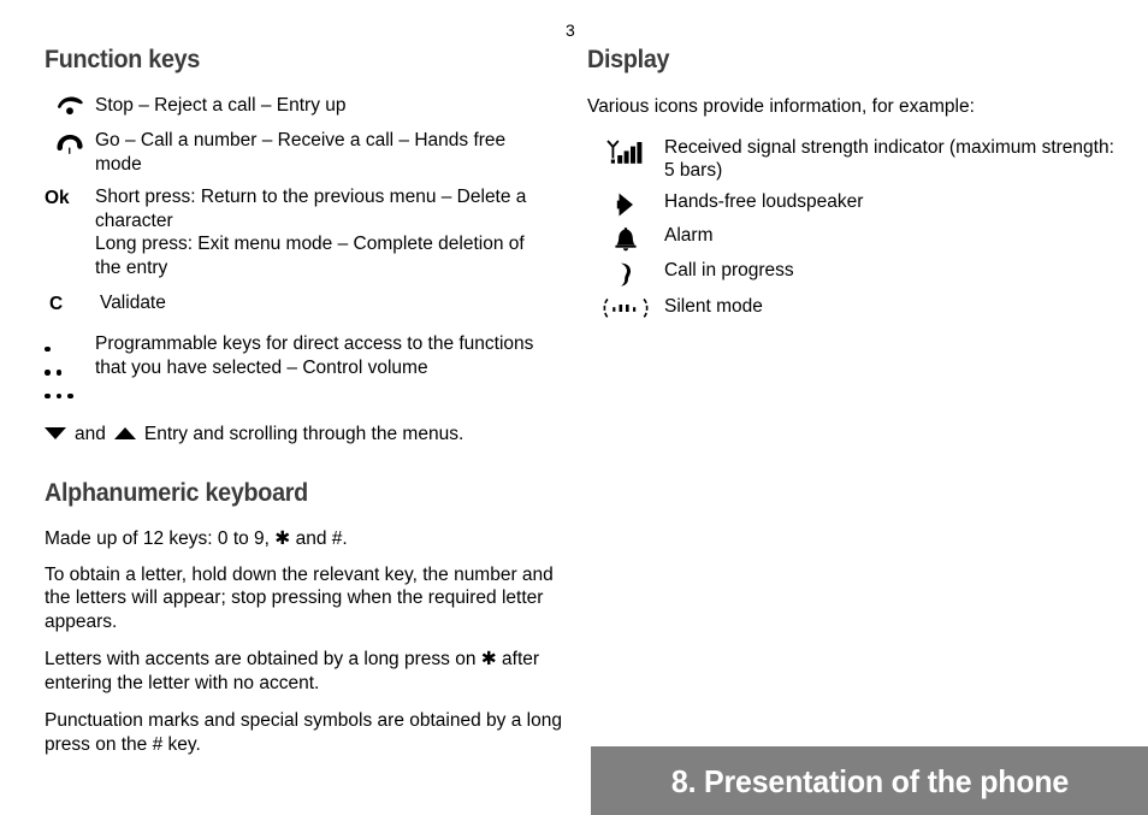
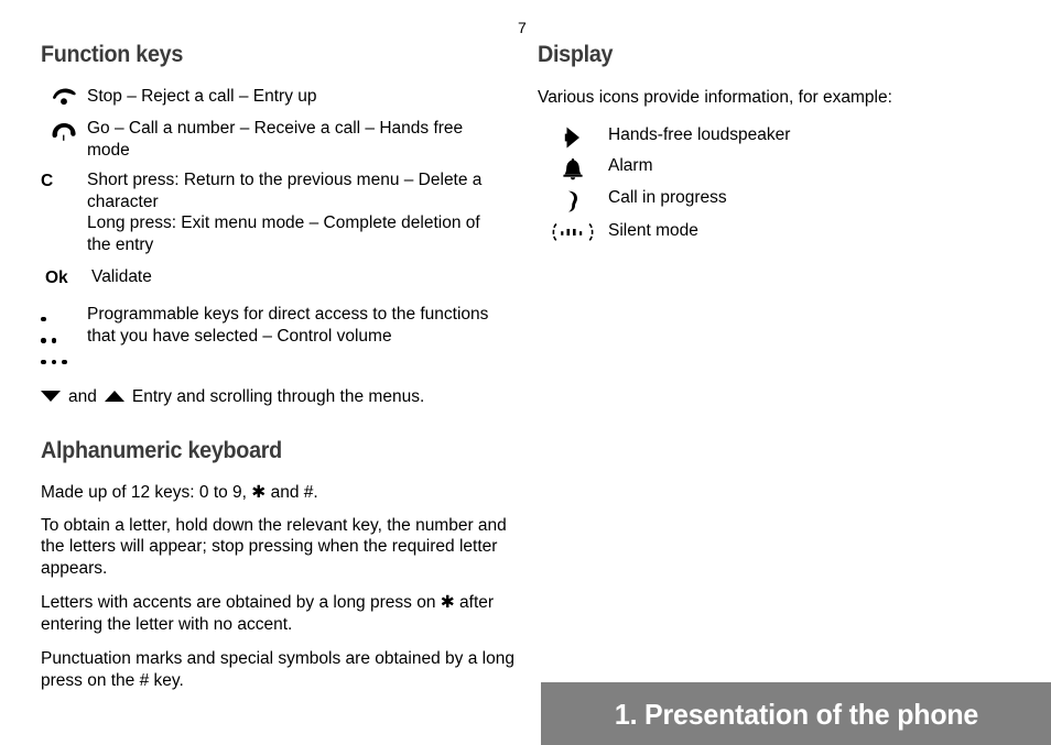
- 3
+ 7
  Function keys
  Stop – Reject a call – Entry up
  Go – Call a number – Receive a call – Hands free mode
- Ok
+ C
  Short press: Return to the previous menu – Delete a character
  Long press: Exit menu mode – Complete deletion of the entry
- C
+ Ok
  Validate
  Programmable keys for direct access to the functions that you have selected – Control volume
  and
  Entry and scrolling through the menus.
  Alphanumeric keyboard
  Made up of 12 keys: 0 to 9, ✱ and #.
  To obtain a letter, hold down the relevant key, the number and the letters will appear; stop pressing when the required letter appears.
  Letters with accents are obtained by a long press on ✱ after entering the letter with no accent.
  Punctuation marks and special symbols are obtained by a long press on the # key.
  Display
  Various icons provide information, for example:
- Received signal strength indicator (maximum strength: 5 bars)
  Hands-free loudspeaker
  Alarm
  Call in progress
  Silent mode
- 8. Presentation of the phone
+ 1. Presentation of the phone
